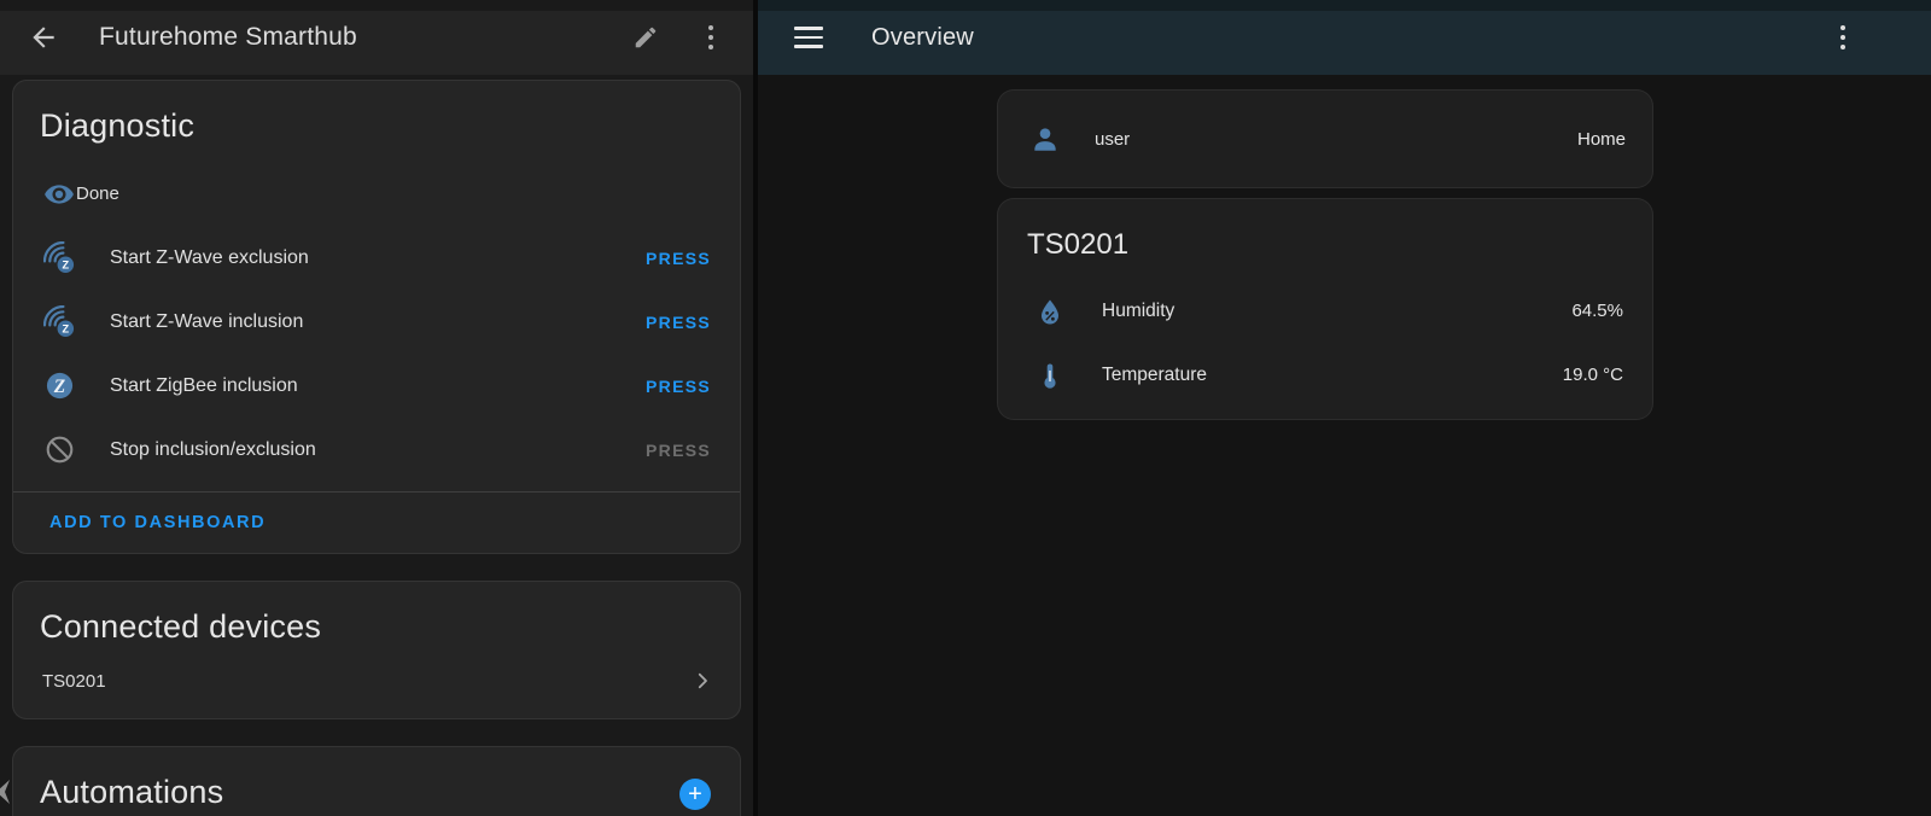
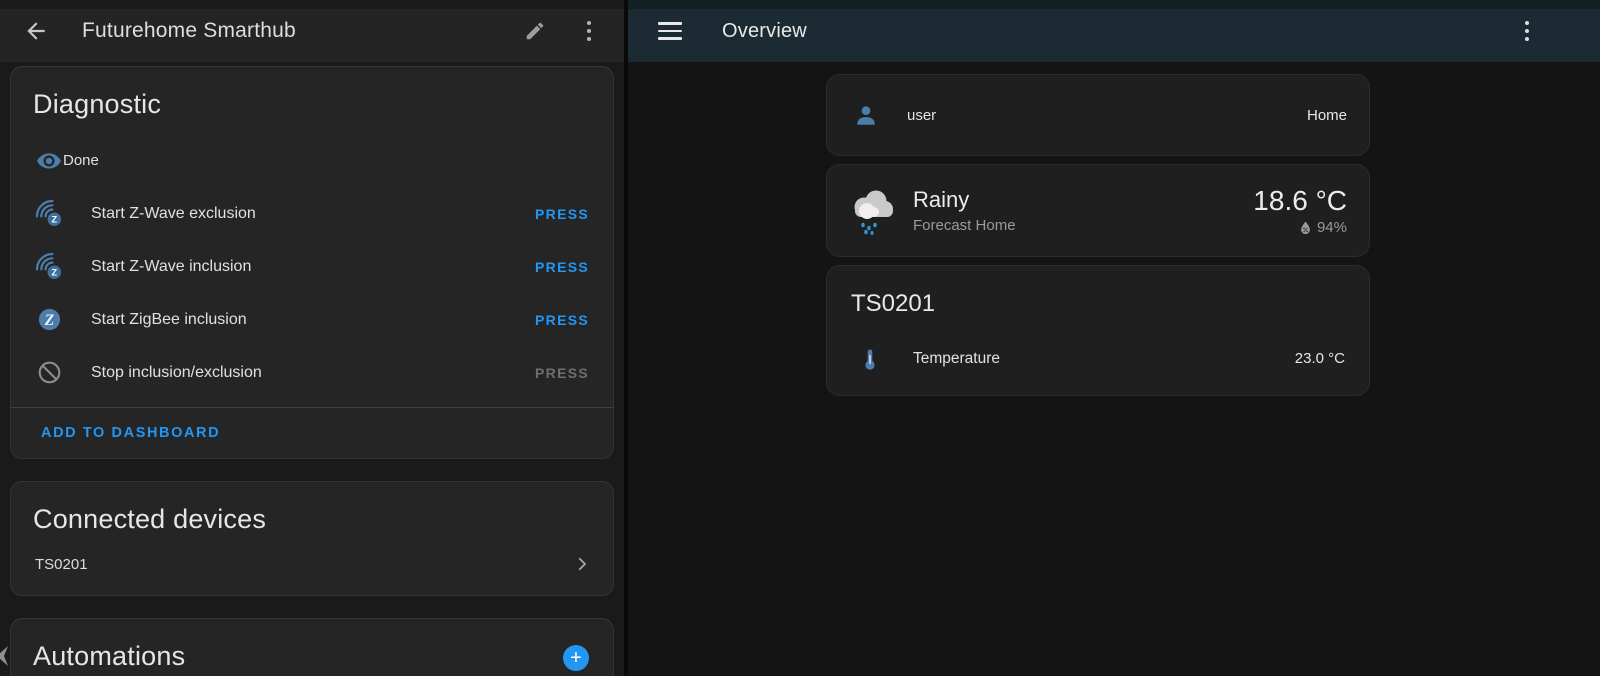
  Futurehome Smarthub
  Diagnostic
  Done
  Z
  Start Z-Wave exclusion
  PRESS
  Z
  Start Z-Wave inclusion
  PRESS
  Z
  Start ZigBee inclusion
  PRESS
  Stop inclusion/exclusion
  PRESS
  ADD TO DASHBOARD
  Connected devices
  TS0201
  Automations
  +
  Overview
  user
  Home
+ Rainy
+ Forecast Home
+ 18.6 °C
+ 94%
  TS0201
- Humidity
- 64.5%
  Temperature
- 19.0 °C
+ 23.0 °C
